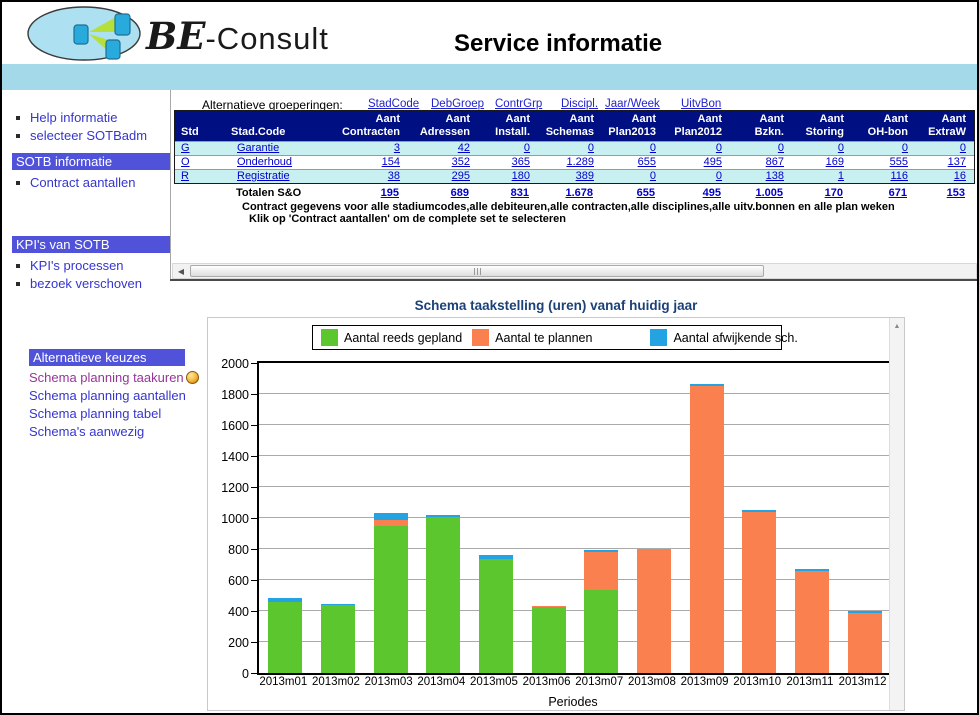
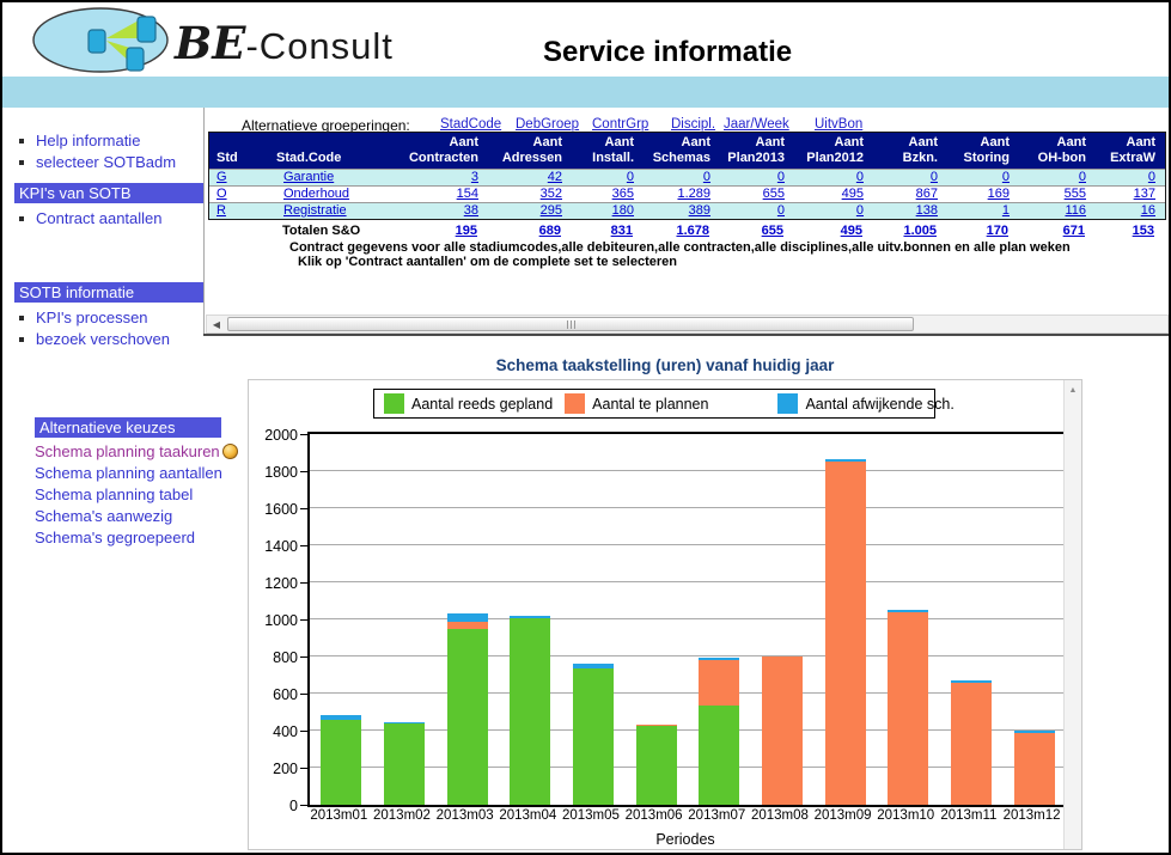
  BE-Consult
  Service informatie
  Help informatie
  selecteer SOTBadm
- SOTB informatie
+ KPI's van SOTB
  Contract aantallen
- KPI's van SOTB
+ SOTB informatie
  KPI's processen
  bezoek verschoven
  Alternatieve keuzes
  Schema planning taakuren
  Schema planning aantallen
  Schema planning tabel
  Schema's aanwezig
+ Schema's gegroepeerd
  Alternatieve groeperingen:
  StadCode
  DebGroep
  ContrGrp
  Discipl.
  Jaar/Week
  UitvBon
  Std
  Stad.Code
  Aant
  Contracten
  Aant
  Adressen
  Aant
  Install.
  Aant
  Schemas
  Aant
  Plan2013
  Aant
  Plan2012
  Aant
  Bzkn.
  Aant
  Storing
  Aant
  OH-bon
  Aant
  ExtraW
  G
  Garantie
  3
  42
  0
  0
  0
  0
  0
  0
  0
  0
  O
  Onderhoud
  154
  352
  365
  1.289
  655
  495
  867
  169
  555
  137
  R
  Registratie
  38
  295
  180
  389
  0
  0
  138
  1
  116
  16
  Totalen S&O
  195
  689
  831
  1.678
  655
  495
  1.005
  170
  671
  153
  Contract gegevens voor alle stadiumcodes,alle debiteuren,alle contracten,alle disciplines,alle uitv.bonnen en alle plan weken
  Klik op 'Contract aantallen' om de complete set te selecteren
  ◀
  Schema taakstelling (uren) vanaf huidig jaar
  Aantal reeds gepland
  Aantal te plannen
  Aantal afwijkende sch.
  0
  200
  400
  600
  800
  1000
  1200
  1400
  1600
  1800
  2000
  2013m01
  2013m02
  2013m03
  2013m04
  2013m05
  2013m06
  2013m07
  2013m08
  2013m09
  2013m10
  2013m11
  2013m12
  Periodes
